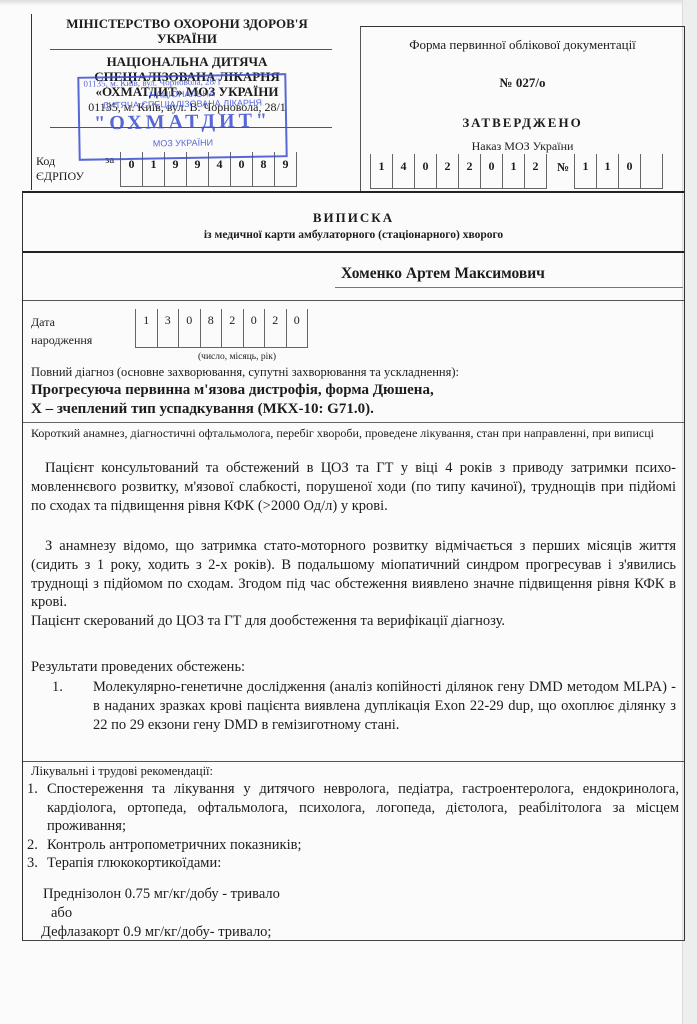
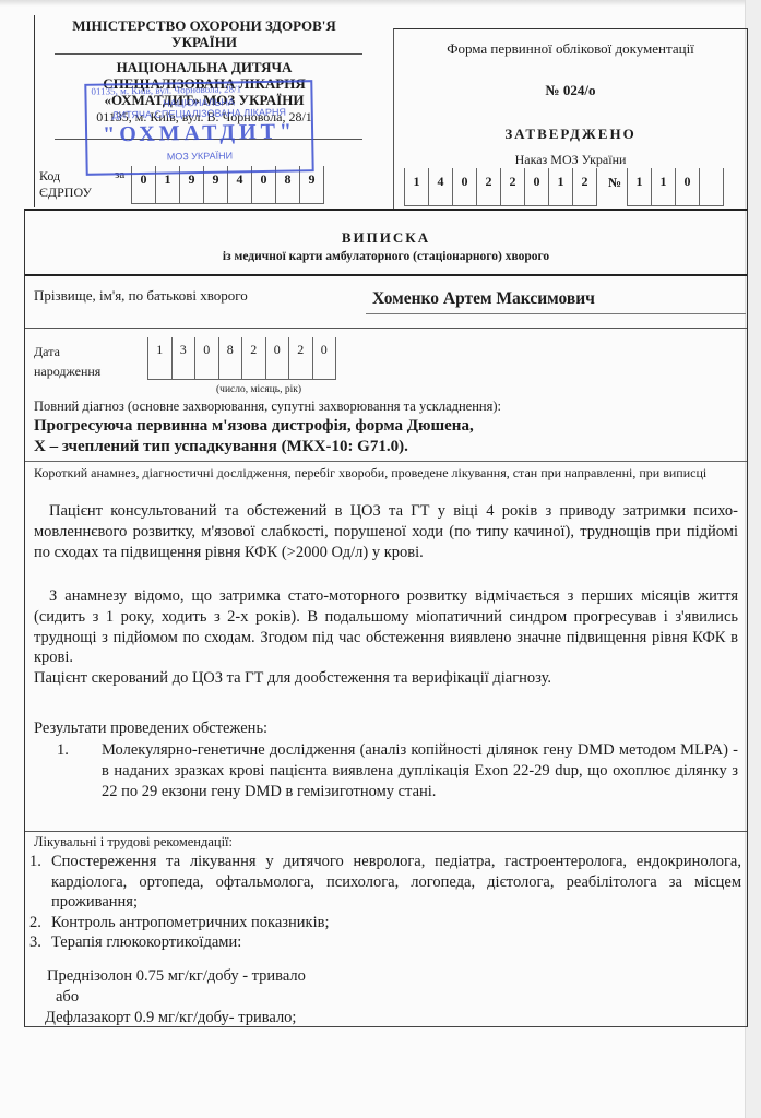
  МІНІСТЕРСТВО ОХОРОНИ ЗДОРОВ'Я УКРАЇНИ
  НАЦІОНАЛЬНА ДИТЯЧА
  СПЕЦІАЛІЗОВАНА ЛІКАРНЯ
  «ОХМАТДИТ» МОЗ УКРАЇНИ
  01135, м. Київ, вул. В. Чорновола, 28/1
  Код
  ЄДРПОУ
  за
  0
  1
  9
  9
  4
  0
  8
  9
  01135, м. Київ, вул. Чорновола, 28/1
  НАЦІОНАЛЬНА
  ДИТЯЧА СПЕЦІАЛІЗОВАНА ЛІКАРНЯ
  "ОХМАТДИТ"
  МОЗ УКРАЇНИ
  Форма первинної облікової документації
- № 027/о
+ № 024/о
  ЗАТВЕРДЖЕНО
  Наказ МОЗ України
  1
  4
  0
  2
  2
  0
  1
  2
  №
  1
  1
  0
  ВИПИСКА
  із медичної карти амбулаторного (стаціонарного) хворого
+ Прізвище, ім'я, по батькові хворого
  Хоменко Артем Максимович
  Дата
  народження
  1
  3
  0
  8
  2
  0
  2
  0
  (число, місяць, рік)
  Повний діагноз (основне захворювання, супутні захворювання та ускладнення):
  Прогресуюча первинна м'язова дистрофія, форма Дюшена,
  Х – зчеплений тип успадкування (МКХ-10: G71.0).
- Короткий анамнез, діагностичні офтальмолога, перебіг хвороби, проведене лікування, стан при направленні, при виписці
+ Короткий анамнез, діагностичні дослідження, перебіг хвороби, проведене лікування, стан при направленні, при виписці
  Пацієнт консультований та обстежений в ЦОЗ та ГТ у віці 4 років з приводу затримки психо-мовленнєвого розвитку, м'язової слабкості, порушеної ходи (по типу качиної), труднощів при підйомі по сходах та підвищення рівня КФК (>2000 Од/л) у крові.
  З анамнезу відомо, що затримка стато-моторного розвитку відмічається з перших місяців життя (сидить з 1 року, ходить з 2-х років). В подальшому міопатичний синдром прогресував і з'явились труднощі з підйомом по сходам. Згодом під час обстеження виявлено значне підвищення рівня КФК в крові.
  Пацієнт скерований до ЦОЗ та ГТ для дообстеження та верифікації діагнозу.
  Результати проведених обстежень:
  1.
  Молекулярно-генетичне дослідження (аналіз копійності ділянок гену DMD методом MLPA) - в наданих зразках крові пацієнта виявлена дуплікація Exon 22-29 dup, що охоплює ділянку з 22 по 29 екзони гену DMD в гемізиготному стані.
  Лікувальні і трудові рекомендації:
  1.
  Спостереження та лікування у дитячого невролога, педіатра, гастроентеролога, ендокринолога, кардіолога, ортопеда, офтальмолога, психолога, логопеда, дієтолога, реабілітолога за місцем проживання;
  2.
  Контроль антропометричних показників;
  3.
  Терапія глюкокортикоїдами:
  Преднізолон 0.75 мг/кг/добу - тривало
  або
  Дефлазакорт 0.9 мг/кг/добу- тривало;
